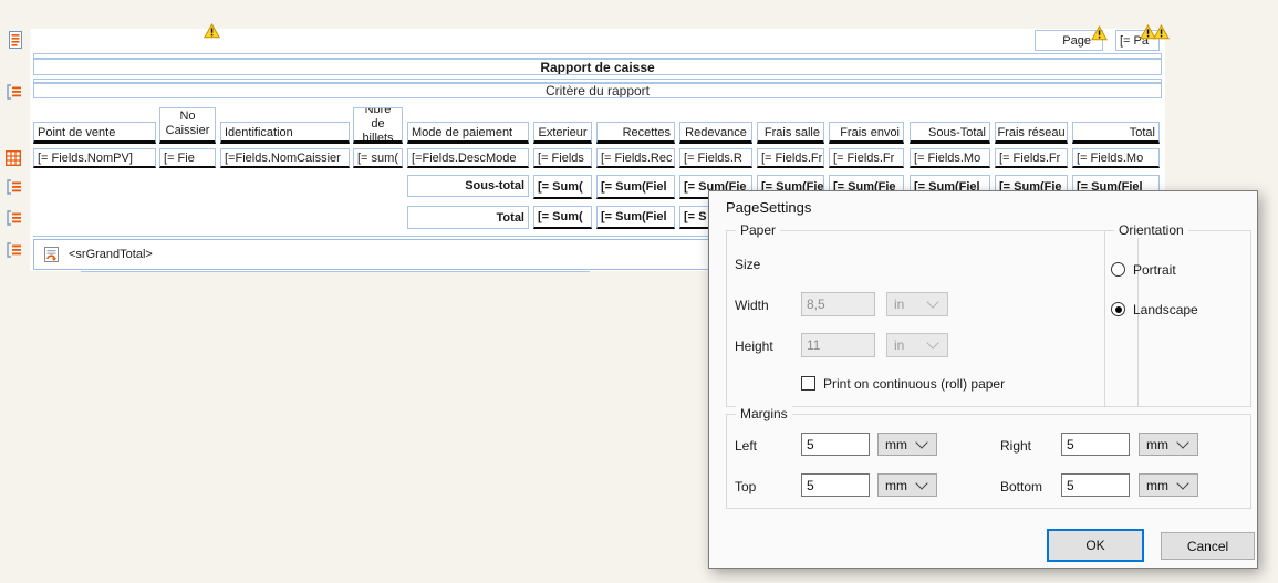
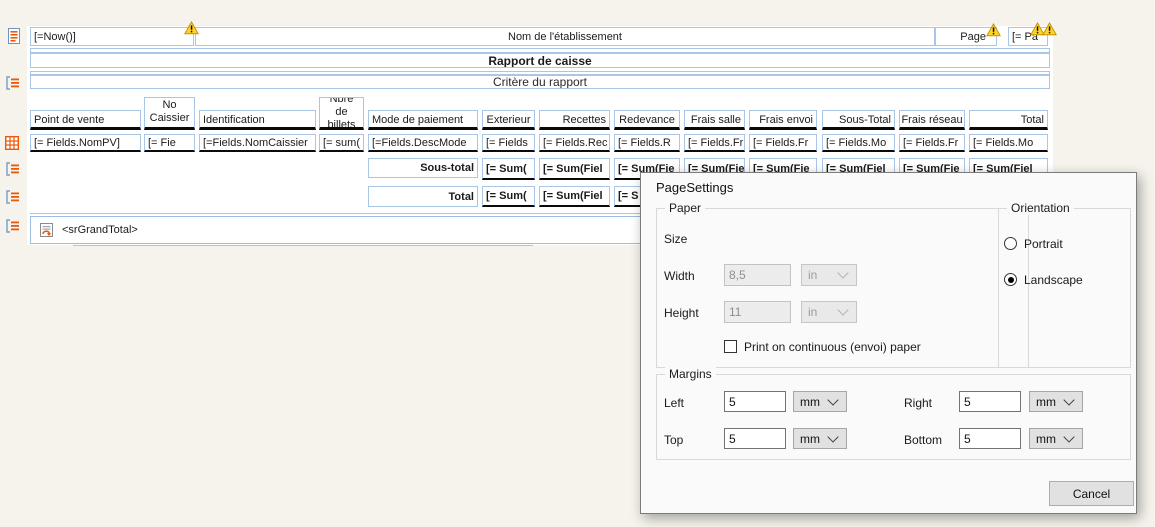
+ [=Now()]
+ Nom de l'établissement
  Page
  [= Pa
  Rapport de caisse
  Critère du rapport
  Point de vente
  [= Fields.NomPV]
  No
  Caissier
  [= Fie
  Identification
  [=Fields.NomCaissier
  Nbre de
  billets
  [= sum(
  Mode de paiement
  [=Fields.DescMode
  Exterieur
  [= Fields
  [= Sum(
  [= Sum(
  Recettes
  [= Fields.Rec
  [= Sum(Fiel
  [= Sum(Fiel
  Redevance
  [= Fields.R
  [= Sum(Fie
  [= S
  Frais salle
  [= Fields.Fr
  [= Sum(Fie
  Frais envoi
  [= Fields.Fr
  [= Sum(Fie
  Sous-Total
  [= Fields.Mo
  [= Sum(Fiel
  Frais réseau
  [= Fields.Fr
  [= Sum(Fie
  Total
  [= Fields.Mo
  [= Sum(Fiel
  Sous-total
  Total
  <srGrandTotal>
  PageSettings
  Paper
  Orientation
  Margins
  Size
  Width
  8,5
  in
  Height
  11
  in
- Print on continuous (roll) paper
+ Print on continuous (envoi) paper
  Portrait
  Landscape
  Left
  5
  mm
  Right
  5
  mm
  Top
  5
  mm
  Bottom
  5
  mm
- OK
  Cancel
